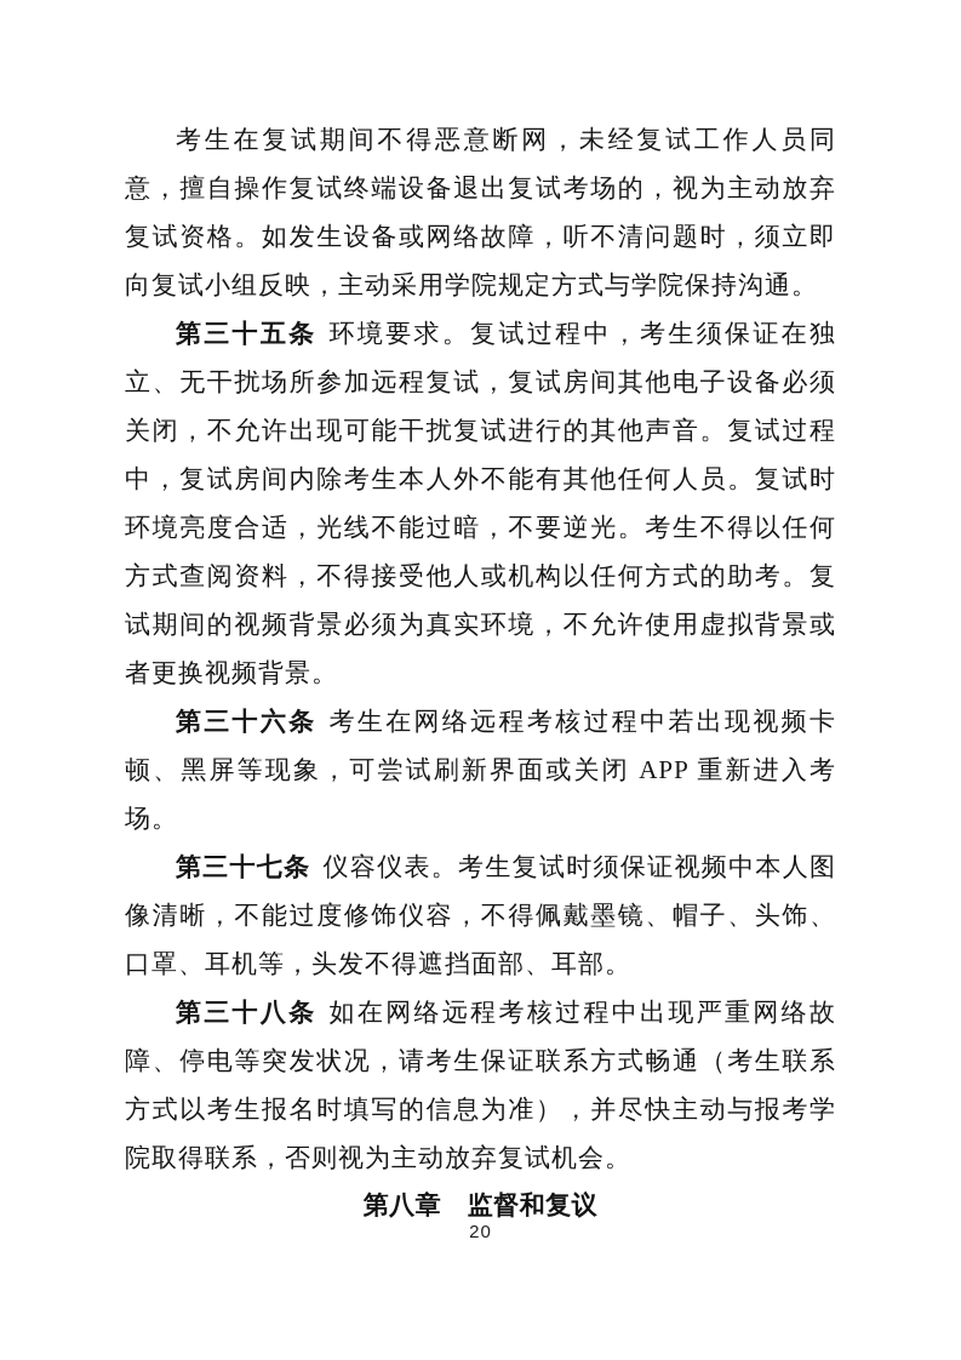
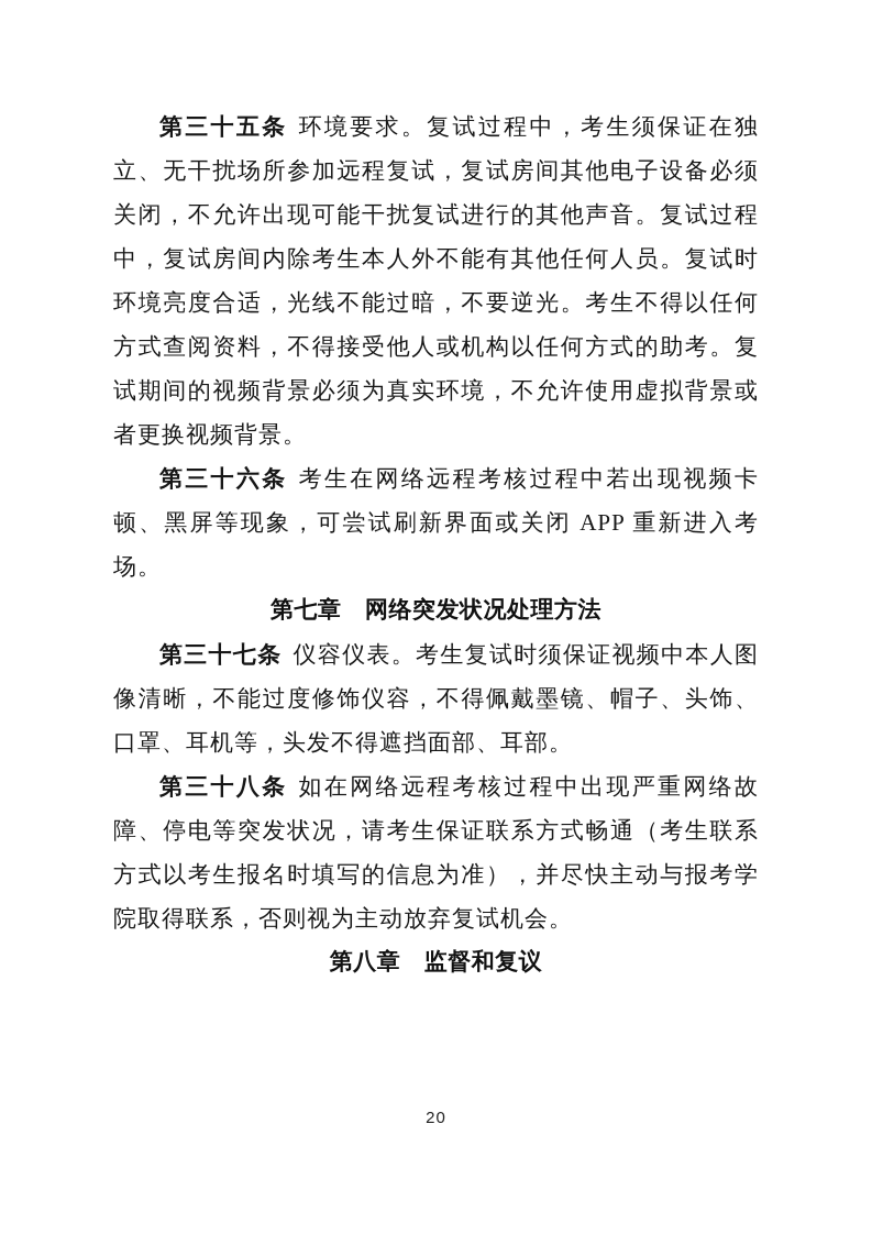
- 考生在复试期间不得恶意断网，未经复试工作人员同意，擅自操作复试终端设备退出复试考场的，视为主动放弃复试资格。如发生设备或网络故障，听不清问题时，须立即向复试小组反映，主动采用学院规定方式与学院保持沟通。
  第三十五条 环境要求。复试过程中，考生须保证在独立、无干扰场所参加远程复试，复试房间其他电子设备必须关闭，不允许出现可能干扰复试进行的其他声音。复试过程中，复试房间内除考生本人外不能有其他任何人员。复试时环境亮度合适，光线不能过暗，不要逆光。考生不得以任何方式查阅资料，不得接受他人或机构以任何方式的助考。复试期间的视频背景必须为真实环境，不允许使用虚拟背景或者更换视频背景。
  第三十六条 考生在网络远程考核过程中若出现视频卡顿、黑屏等现象，可尝试刷新界面或关闭 APP 重新进入考场。
+ 第七章 网络突发状况处理方法
  第三十七条 仪容仪表。考生复试时须保证视频中本人图像清晰，不能过度修饰仪容，不得佩戴墨镜、帽子、头饰、口罩、耳机等，头发不得遮挡面部、耳部。
  第三十八条 如在网络远程考核过程中出现严重网络故障、停电等突发状况，请考生保证联系方式畅通（考生联系方式以考生报名时填写的信息为准），并尽快主动与报考学院取得联系，否则视为主动放弃复试机会。
  第八章 监督和复议
  20
